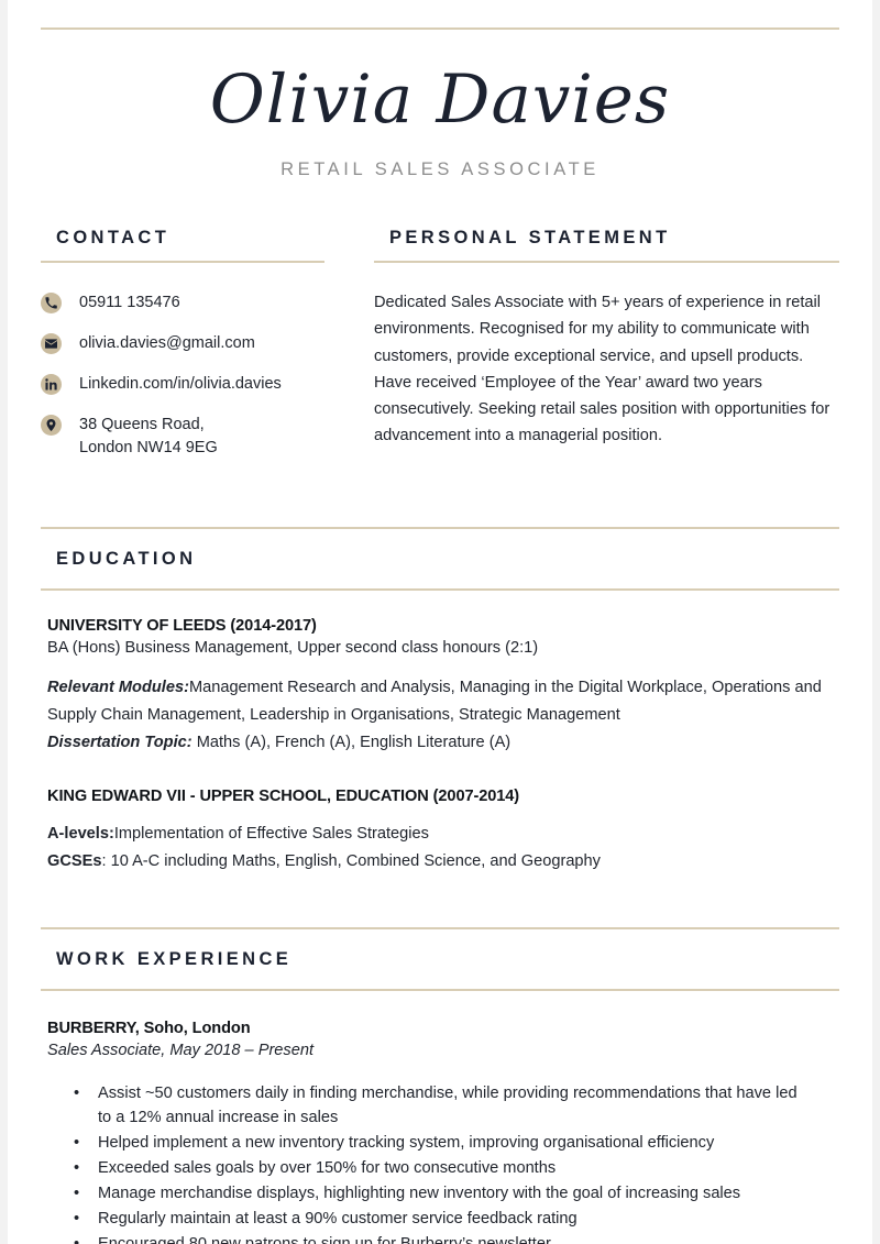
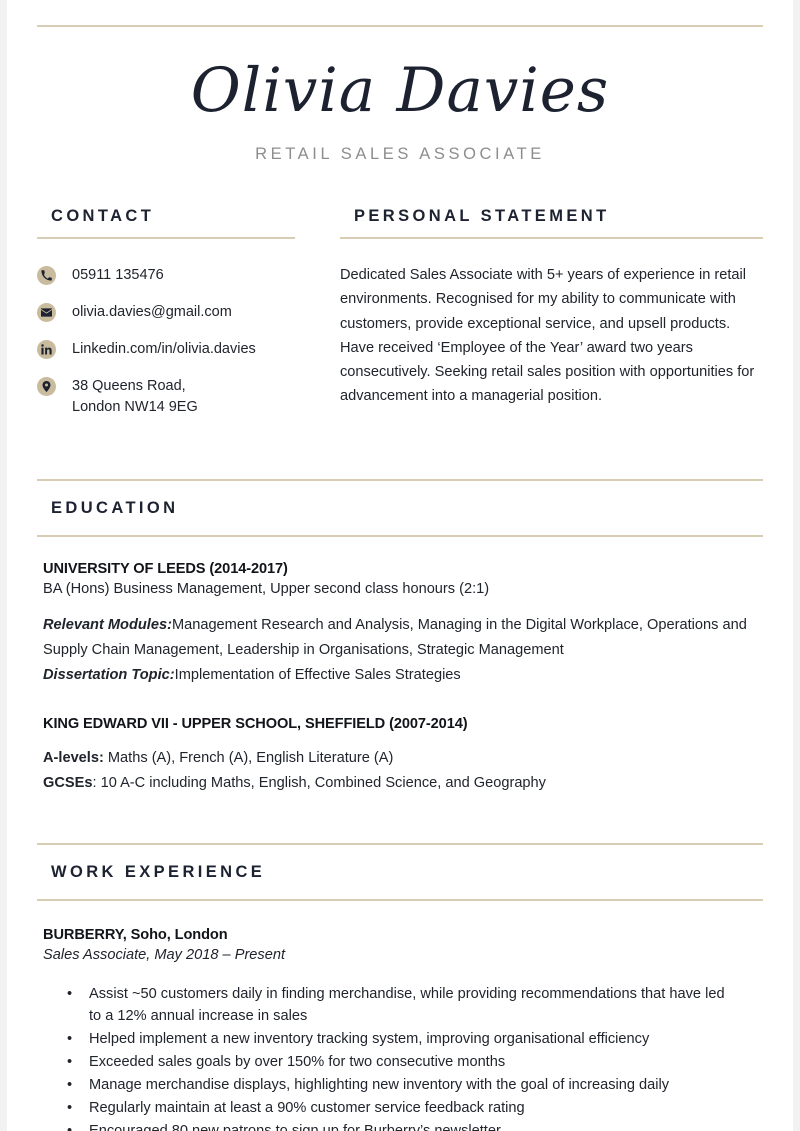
  Olivia Davies
  RETAIL SALES ASSOCIATE
  CONTACT
  05911 135476
  olivia.davies@gmail.com
  Linkedin.com/in/olivia.davies
  38 Queens Road,
  London NW14 9EG
  PERSONAL STATEMENT
  Dedicated Sales Associate with 5+ years of experience in retail environments. Recognised for my ability to communicate with customers, provide exceptional service, and upsell products. Have received ‘Employee of the Year’ award two years consecutively. Seeking retail sales position with opportunities for advancement into a managerial position.
  EDUCATION
  UNIVERSITY OF LEEDS (2014-2017)
  BA (Hons) Business Management, Upper second class honours (2:1)
  Relevant Modules:Management Research and Analysis, Managing in the Digital Workplace, Operations and Supply Chain Management, Leadership in Organisations, Strategic Management
- Dissertation Topic: Maths (A), French (A), English Literature (A)
+ Dissertation Topic:Implementation of Effective Sales Strategies
- KING EDWARD VII - UPPER SCHOOL, EDUCATION (2007-2014)
+ KING EDWARD VII - UPPER SCHOOL, SHEFFIELD (2007-2014)
- A-levels:Implementation of Effective Sales Strategies
+ A-levels: Maths (A), French (A), English Literature (A)
  GCSEs: 10 A-C including Maths, English, Combined Science, and Geography
  WORK EXPERIENCE
  BURBERRY, Soho, London
  Sales Associate, May 2018 – Present
  •
  Assist ~50 customers daily in finding merchandise, while providing recommendations that have led to a 12% annual increase in sales
  •
  Helped implement a new inventory tracking system, improving organisational efficiency
  •
  Exceeded sales goals by over 150% for two consecutive months
  •
- Manage merchandise displays, highlighting new inventory with the goal of increasing sales
+ Manage merchandise displays, highlighting new inventory with the goal of increasing daily
  •
  Regularly maintain at least a 90% customer service feedback rating
